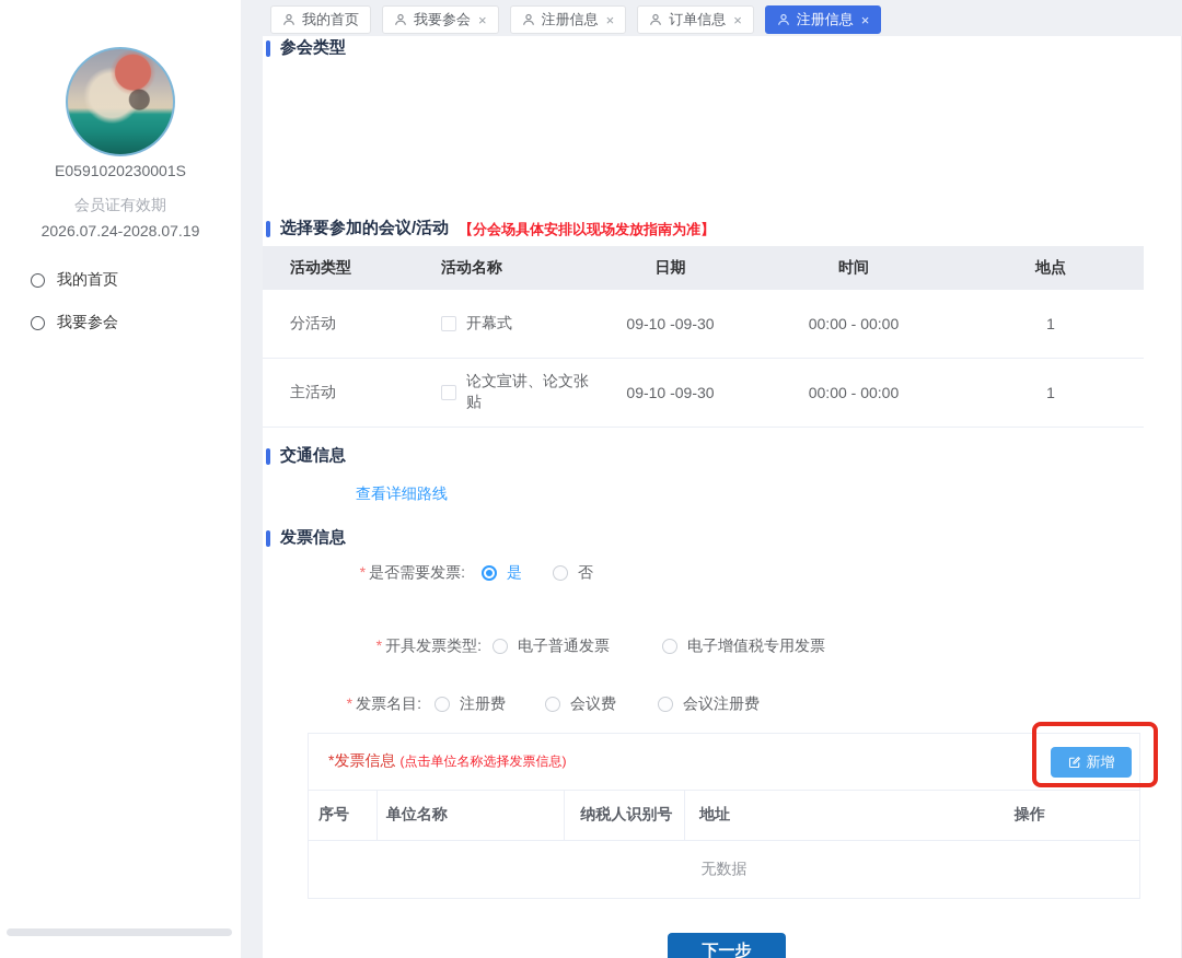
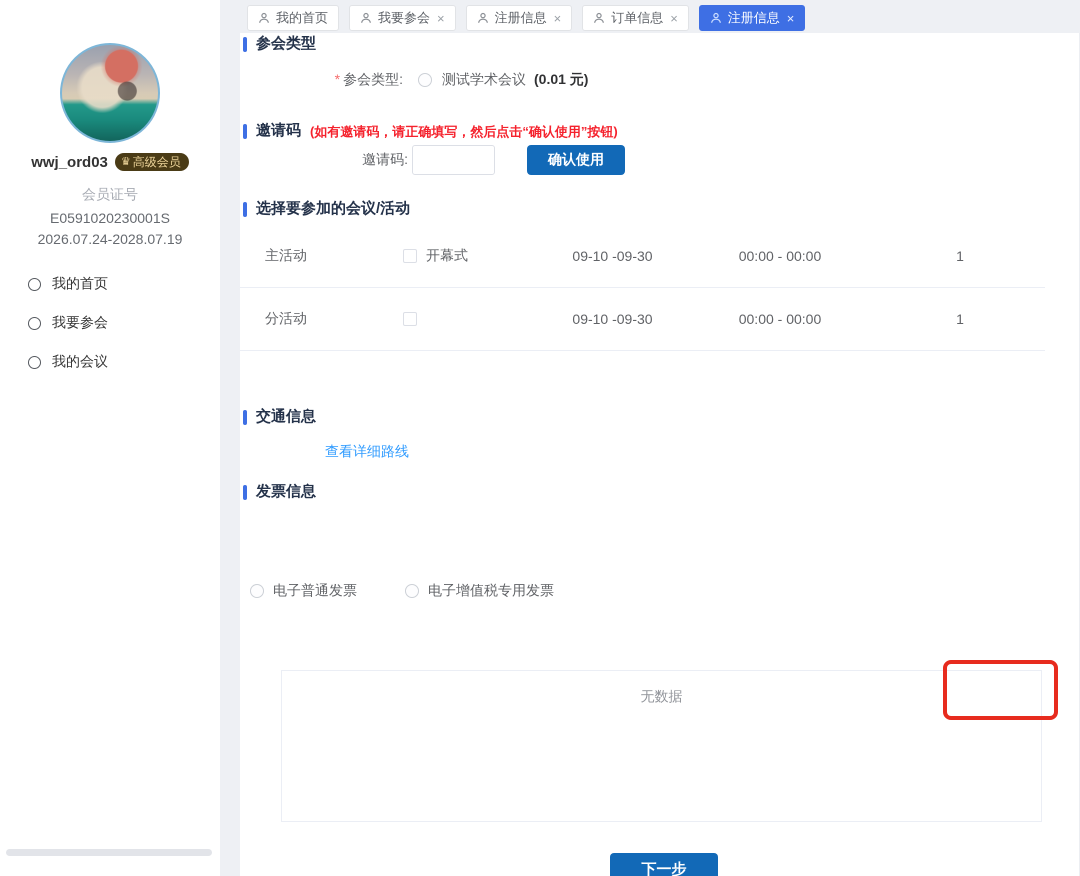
+ wwj_ord03
+ ♛
+ 高级会员
+ 会员证号
  E0591020230001S
- 会员证有效期
  2026.07.24-2028.07.19
  我的首页
  我要参会
+ 我的会议
  我的首页
  我要参会
  ×
  注册信息
  ×
  订单信息
  ×
  注册信息
  ×
  参会类型
+ * 参会类型:
+ 测试学术会议
+ (0.01 元)
+ 邀请码
+ (如有邀请码，请正确填写，然后点击“确认使用”按钮)
+ 邀请码:
+ 确认使用
  选择要参加的会议/活动
- 【分会场具体安排以现场发放指南为准】
- 活动类型
- 活动名称
- 日期
- 时间
- 地点
- 分活动
+ 主活动
  开幕式
  09-10 -09-30
  00:00 - 00:00
  1
- 主活动
+ 分活动
- 论文宣讲、论文张贴
  09-10 -09-30
  00:00 - 00:00
  1
  交通信息
  查看详细路线
  发票信息
- * 是否需要发票:
- 是
- 否
- * 开具发票类型:
  电子普通发票
  电子增值税专用发票
- * 发票名目:
- 注册费
- 会议费
- 会议注册费
- *发票信息
- (点击单位名称选择发票信息)
- 新增
- 序号
- 单位名称
- 纳税人识别号
- 地址
- 操作
  无数据
  下一步
